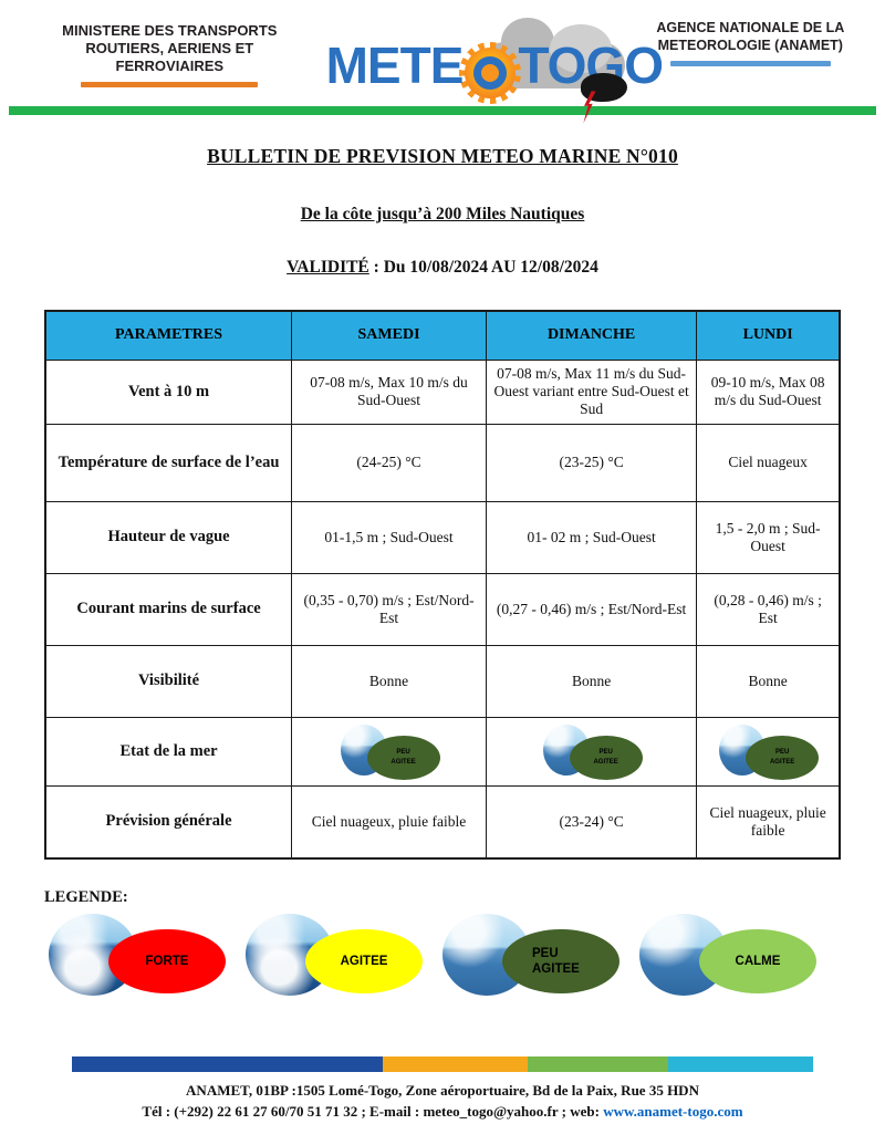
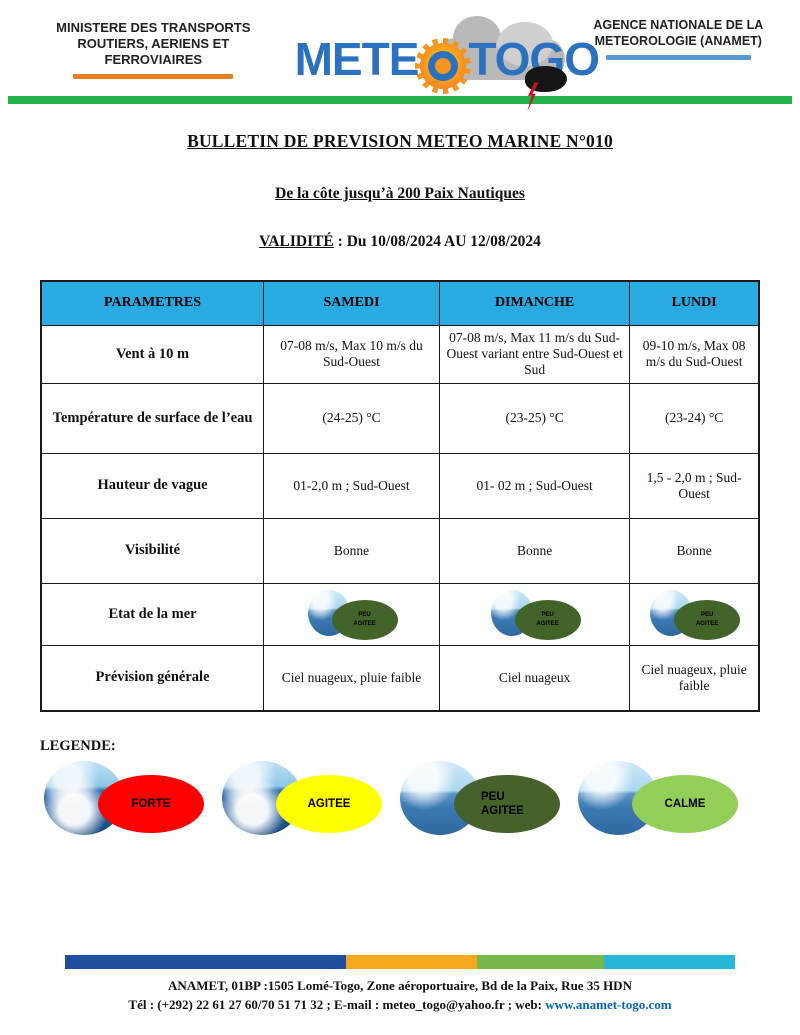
  MINISTERE DES TRANSPORTS
  ROUTIERS, AERIENS ET FERROVIAIRES
  METE TOGO
  AGENCE NATIONALE DE LA
  METEOROLOGIE (ANAMET)
  BULLETIN DE PREVISION METEO MARINE N°010
- De la côte jusqu’à 200 Miles Nautiques
+ De la côte jusqu’à 200 Paix Nautiques
  VALIDITÉ : Du 10/08/2024 AU 12/08/2024
  PARAMETRES	SAMEDI	DIMANCHE	LUNDI
  Vent à 10 m	07-08 m/s, Max 10 m/s du Sud-Ouest	07-08 m/s, Max 11 m/s du Sud-Ouest variant entre Sud-Ouest et Sud	09-10 m/s, Max 08 m/s du Sud-Ouest
- Température de surface de l’eau	(24-25) °C	(23-25) °C	Ciel nuageux
+ Température de surface de l’eau	(24-25) °C	(23-25) °C	(23-24) °C
- Hauteur de vague	01-1,5 m ; Sud-Ouest	01- 02 m ; Sud-Ouest	1,5 - 2,0 m ; Sud-Ouest
+ Hauteur de vague	01-2,0 m ; Sud-Ouest	01- 02 m ; Sud-Ouest	1,5 - 2,0 m ; Sud-Ouest
- Courant marins de surface	(0,35 - 0,70) m/s ; Est/Nord-Est	(0,27 - 0,46) m/s ; Est/Nord-Est	(0,28 - 0,46) m/s ; Est
  Visibilité	Bonne	Bonne	Bonne
- Prévision générale	Ciel nuageux, pluie faible	(23-24) °C	Ciel nuageux, pluie faible
+ Prévision générale	Ciel nuageux, pluie faible	Ciel nuageux	Ciel nuageux, pluie faible
  LEGENDE:
  FORTE
  AGITEE
  PEU AGITEE
  CALME
  ANAMET, 01BP :1505 Lomé-Togo, Zone aéroportuaire, Bd de la Paix, Rue 35 HDN
  Tél : (+292) 22 61 27 60/70 51 71 32 ; E-mail : meteo_togo@yahoo.fr ; web: www.anamet-togo.com
